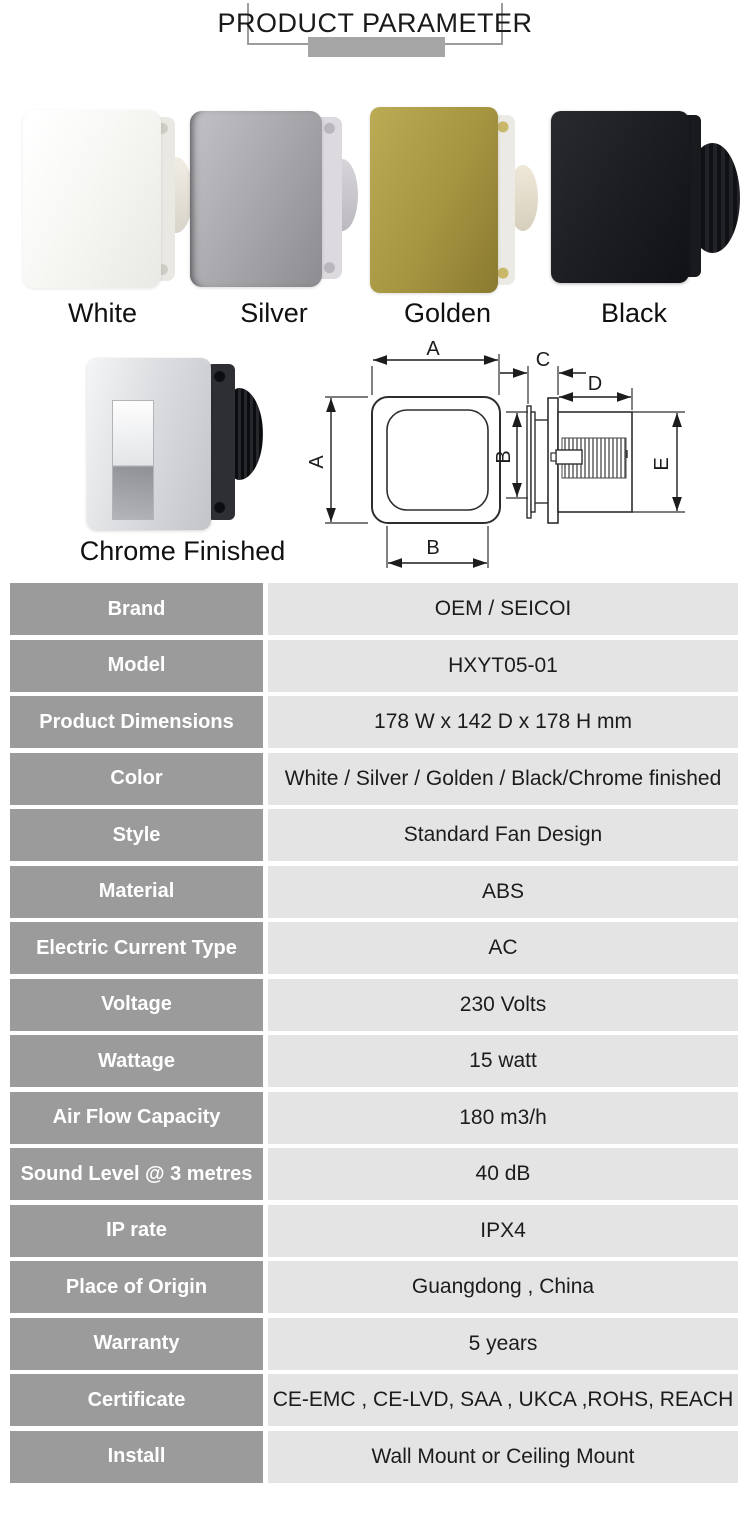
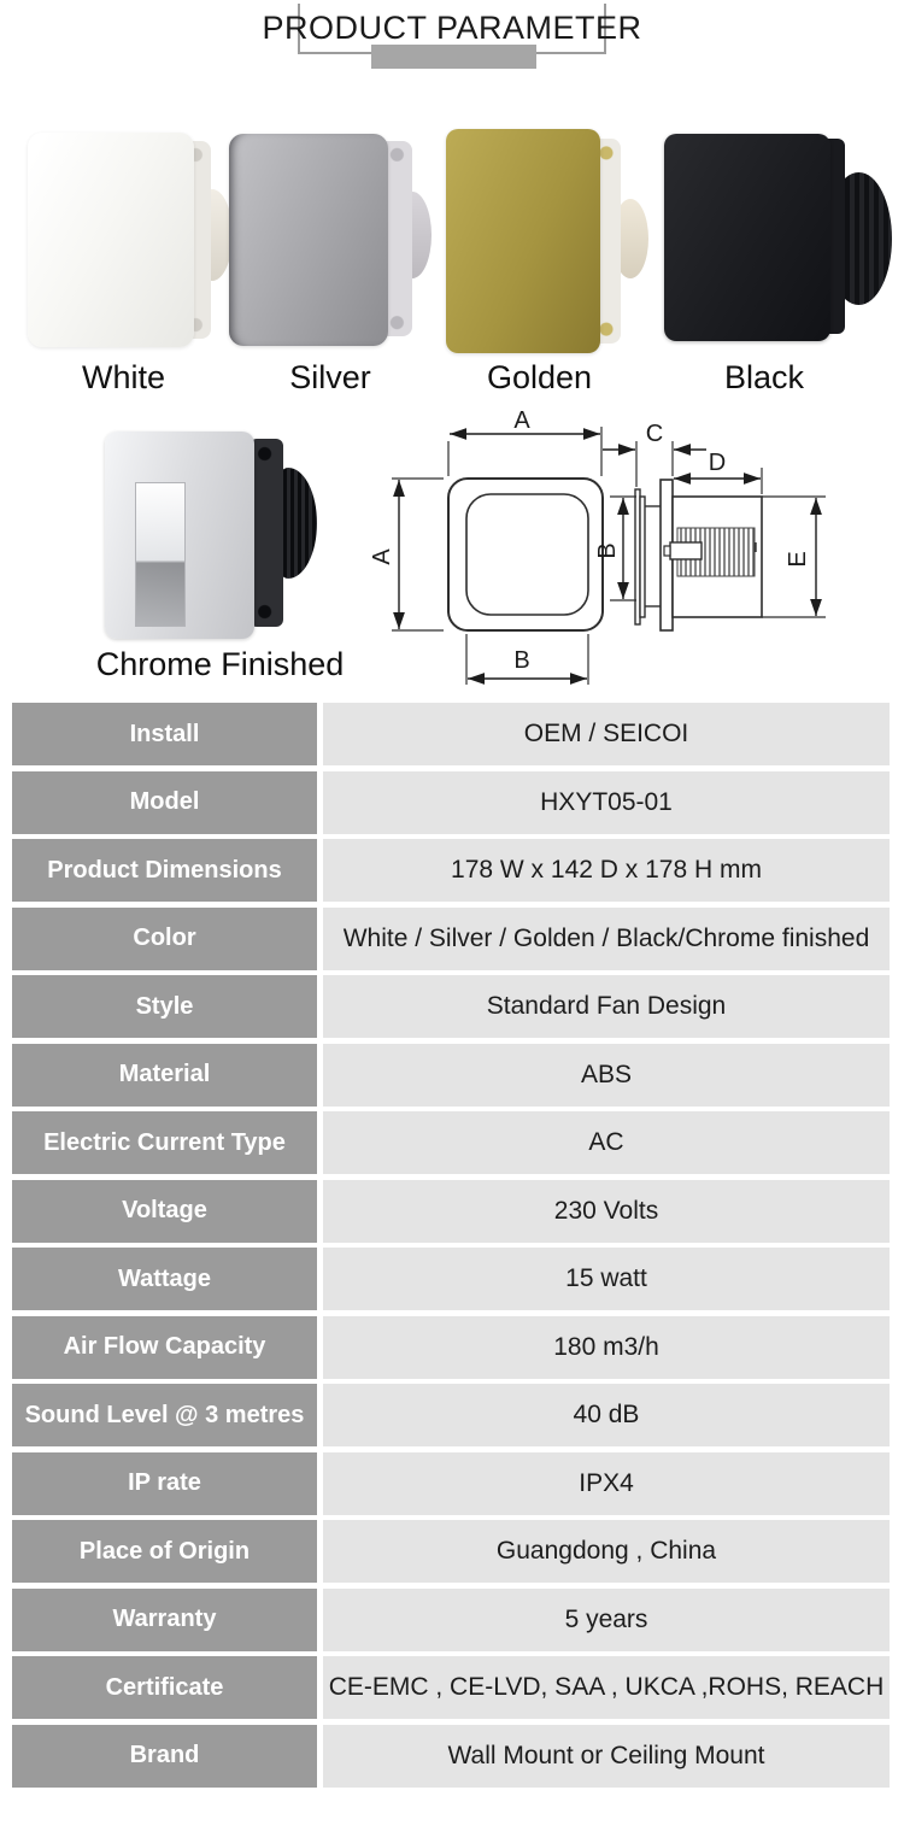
  PRODUCT PARAMETER
  White
  Silver
  Golden
  Black
  Chrome Finished
  A
  B
  C
  D
- Brand
+ Install
  OEM / SEICOI
  Model
  HXYT05-01
  Product Dimensions
  178 W x 142 D x 178 H mm
  Color
  White / Silver / Golden / Black/Chrome finished
  Style
  Standard Fan Design
  Material
  ABS
  Electric Current Type
  AC
  Voltage
  230 Volts
  Wattage
  15 watt
  Air Flow Capacity
  180 m3/h
  Sound Level @ 3 metres
  40 dB
  IP rate
  IPX4
  Place of Origin
  Guangdong , China
  Warranty
  5 years
  Certificate
  CE-EMC , CE-LVD, SAA , UKCA ,ROHS, REACH
- Install
+ Brand
  Wall Mount or Ceiling Mount
